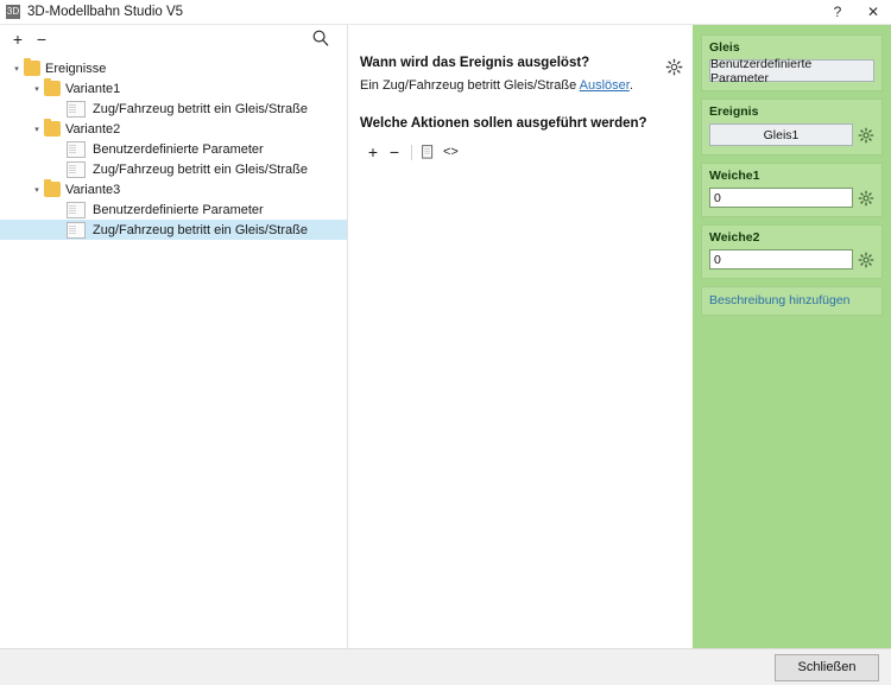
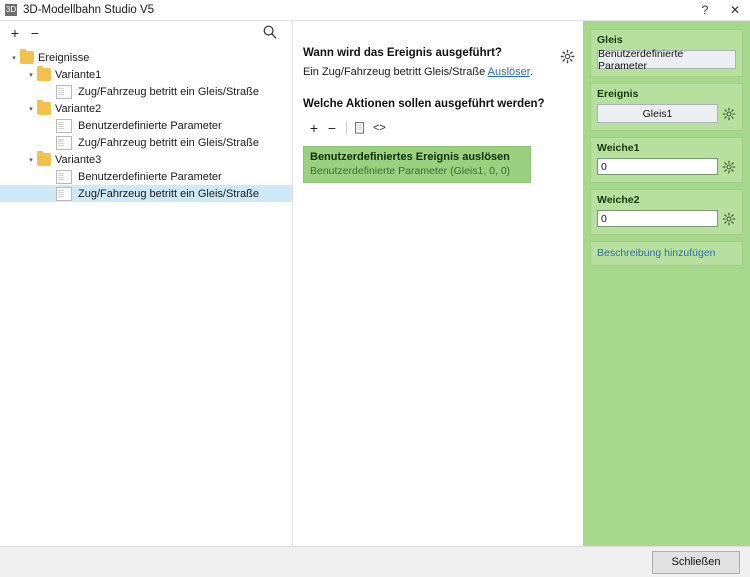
  3D
  3D-Modellbahn Studio V5
  ?
  ✕
  +
  −
  Ereignisse
  Variante1
  Zug/Fahrzeug betritt ein Gleis/Straße
  Variante2
  Benutzerdefinierte Parameter
  Zug/Fahrzeug betritt ein Gleis/Straße
  Variante3
  Benutzerdefinierte Parameter
  Zug/Fahrzeug betritt ein Gleis/Straße
- Wann wird das Ereignis ausgelöst?
+ Wann wird das Ereignis ausgeführt?
  Ein Zug/Fahrzeug betritt Gleis/Straße Auslöser.
  Welche Aktionen sollen ausgeführt werden?
  +
  −
  <>
+ Benutzerdefiniertes Ereignis auslösen
+ Benutzerdefinierte Parameter (Gleis1, 0, 0)
  Gleis
  Benutzerdefinierte Parameter
  Ereignis
  Gleis1
  Weiche1
  0
  Weiche2
  0
  Beschreibung hinzufügen
  Schließen
